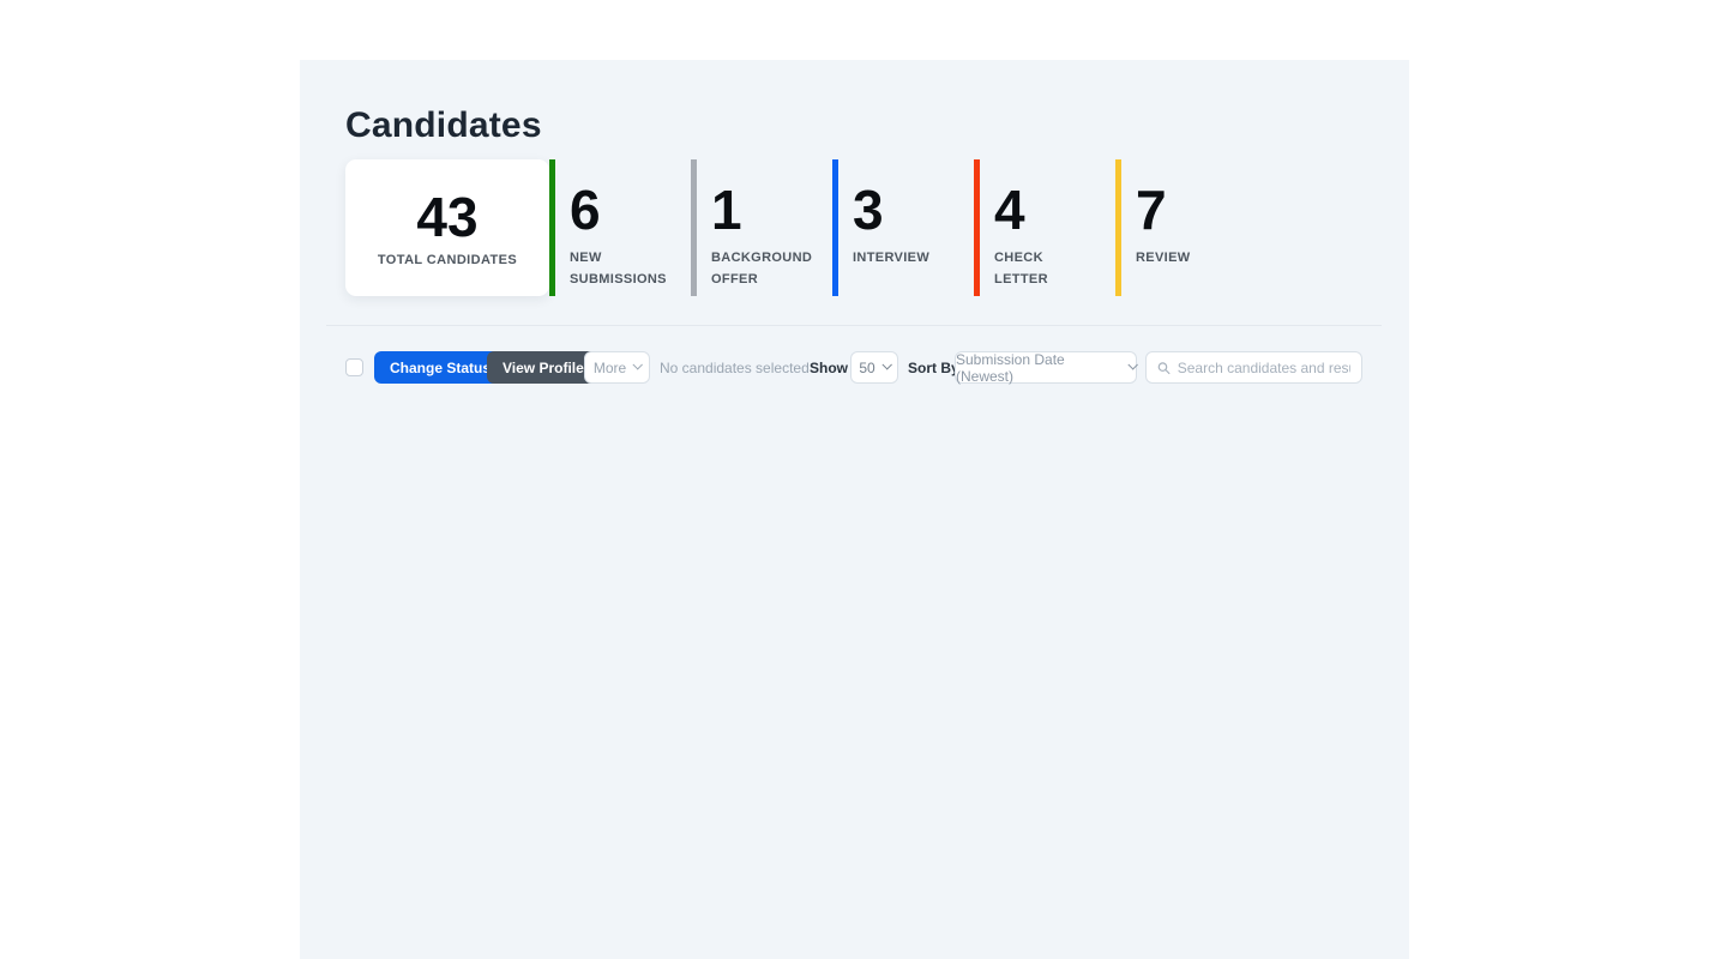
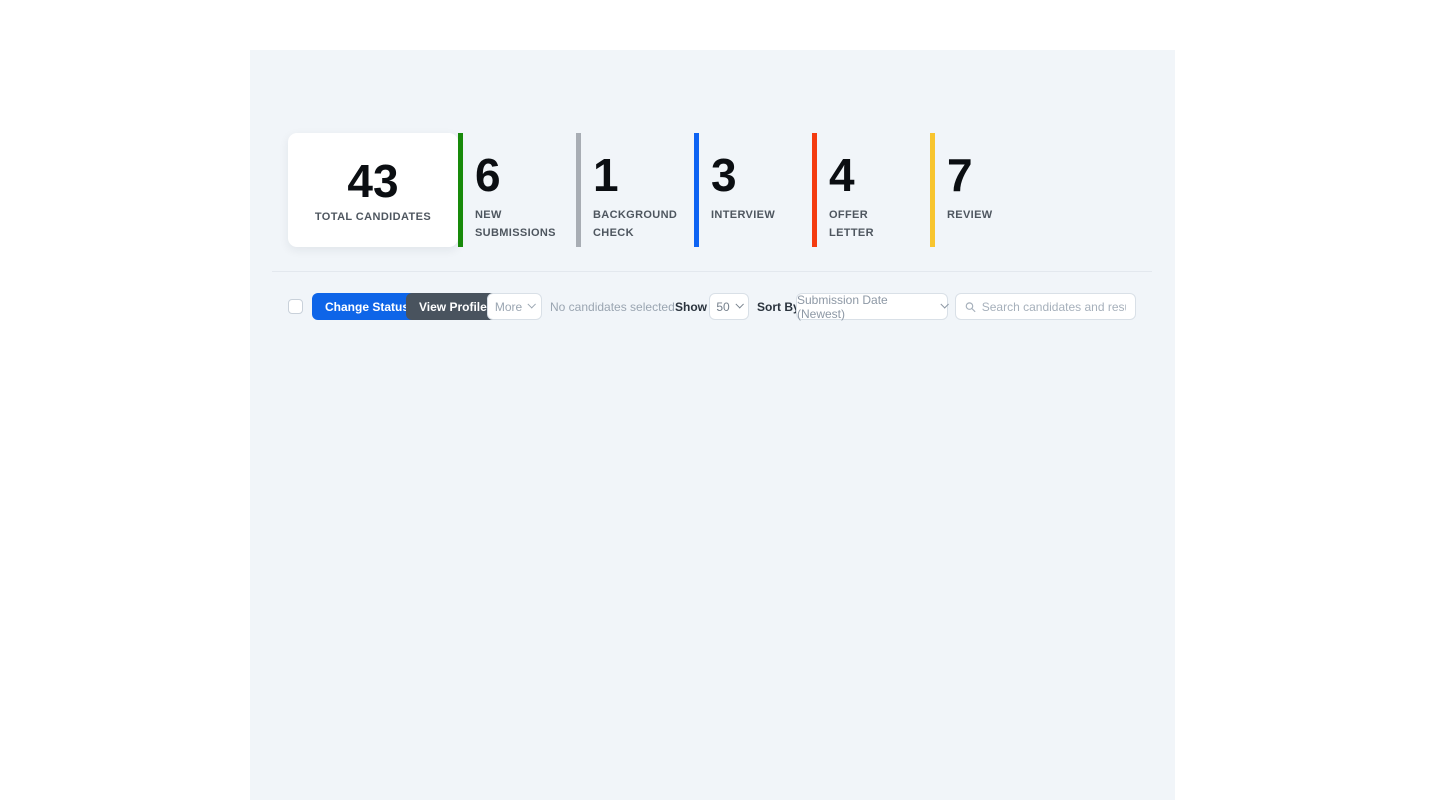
- Candidates
  43
  TOTAL CANDIDATES
  6
  NEW
  SUBMISSIONS
  1
  BACKGROUND
- OFFER
+ CHECK
  3
  INTERVIEW
  4
- CHECK
+ OFFER
  LETTER
  7
  REVIEW
  Change Statu
  View Profile
  More
  No candidates selected
  Show
  50
  Sort B
  Submission Date (Newest)
  Search candidates and res
